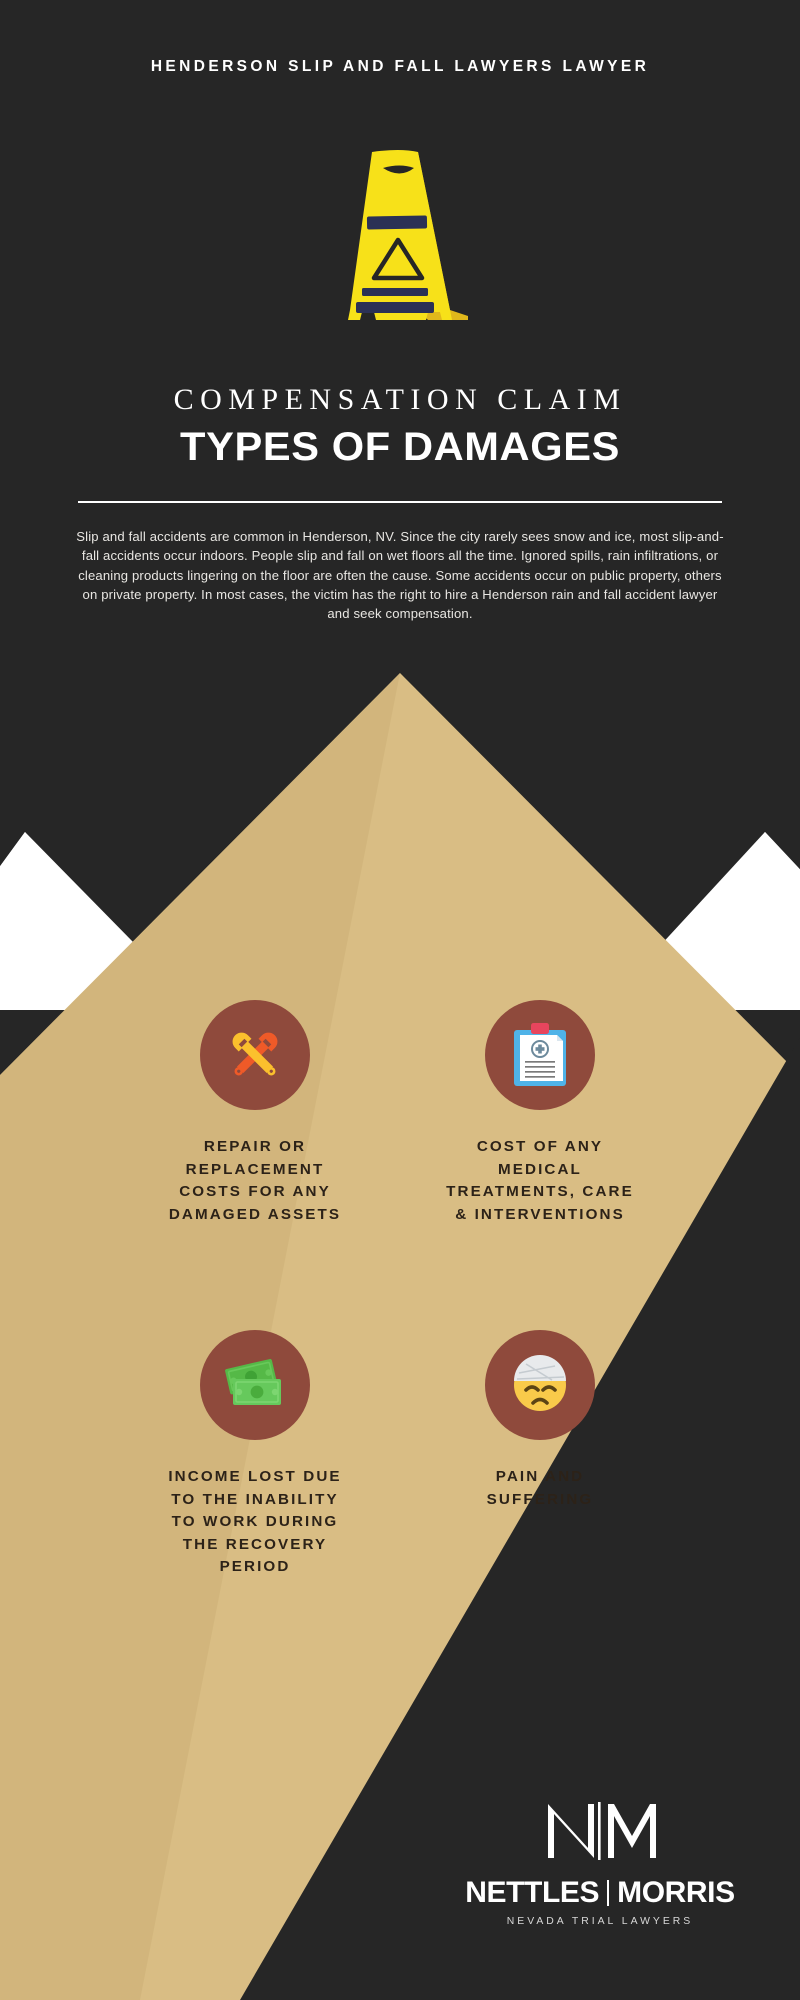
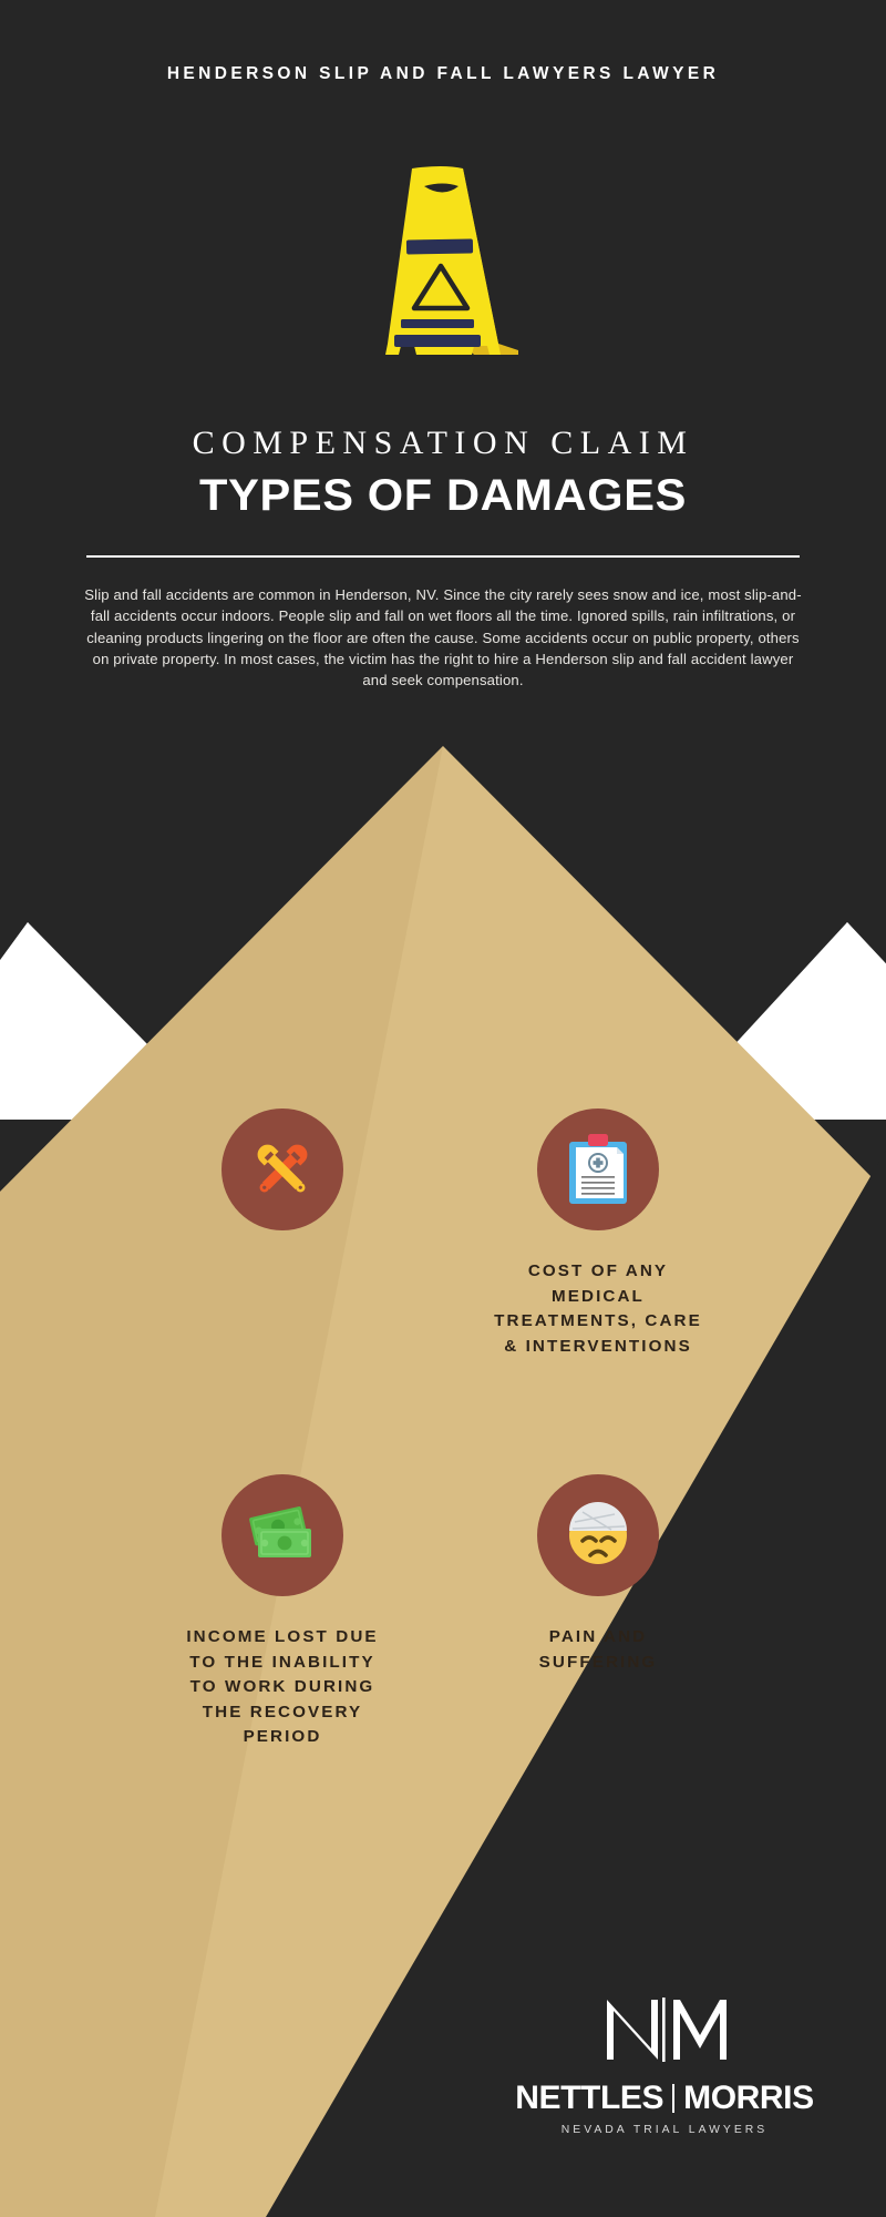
  HENDERSON SLIP AND FALL LAWYERS LAWYER
  COMPENSATION CLAIM
  TYPES OF DAMAGES
- Slip and fall accidents are common in Henderson, NV. Since the city rarely sees snow and ice, most slip-and-fall accidents occur indoors. People slip and fall on wet floors all the time. Ignored spills, rain infiltrations, or cleaning products lingering on the floor are often the cause. Some accidents occur on public property, others on private property. In most cases, the victim has the right to hire a Henderson rain and fall accident lawyer and seek compensation.
+ Slip and fall accidents are common in Henderson, NV. Since the city rarely sees snow and ice, most slip-and-fall accidents occur indoors. People slip and fall on wet floors all the time. Ignored spills, rain infiltrations, or cleaning products lingering on the floor are often the cause. Some accidents occur on public property, others on private property. In most cases, the victim has the right to hire a Henderson slip and fall accident lawyer and seek compensation.
- REPAIR OR
- REPLACEMENT
- COSTS FOR ANY
- DAMAGED ASSETS
  COST OF ANY
  MEDICAL
  TREATMENTS, CARE
  & INTERVENTIONS
  INCOME LOST DUE
  TO THE INABILITY
  TO WORK DURING
  THE RECOVERY
  PERIOD
  PAIN AND
  SUFFERING
  NETTLES
  MORRIS
  NEVADA TRIAL LAWYERS
